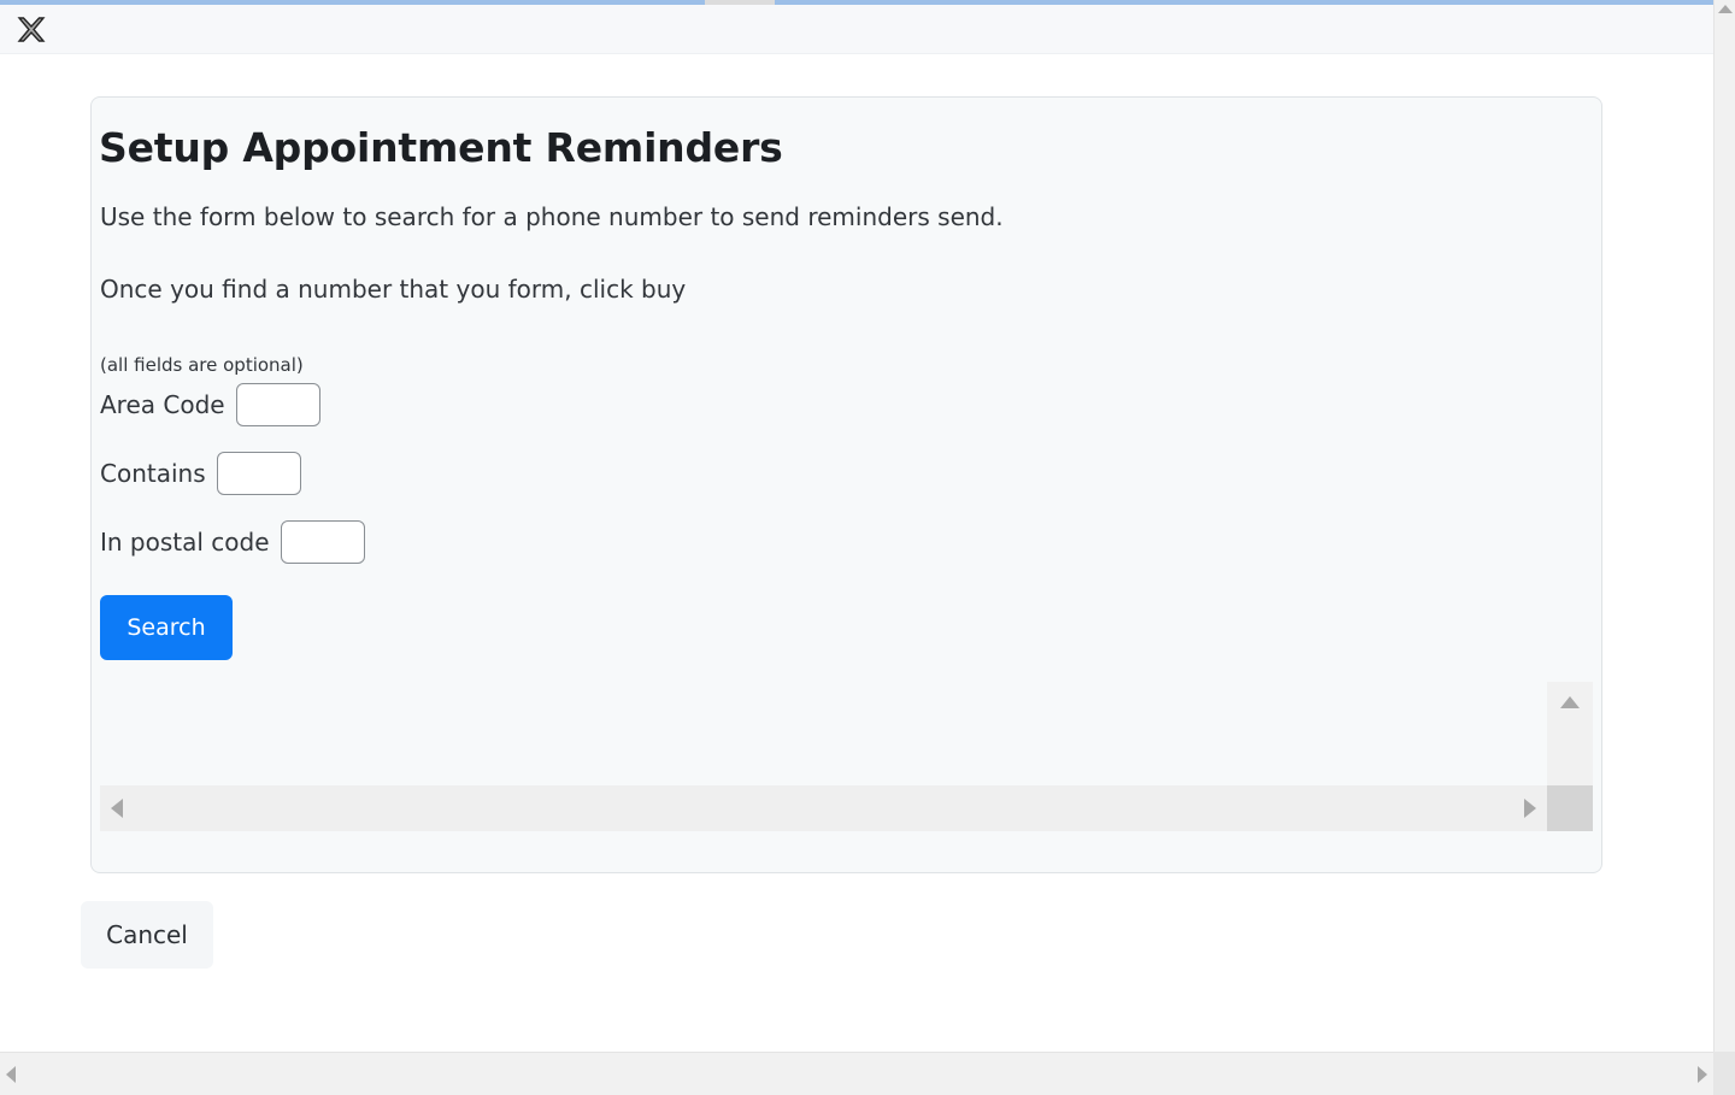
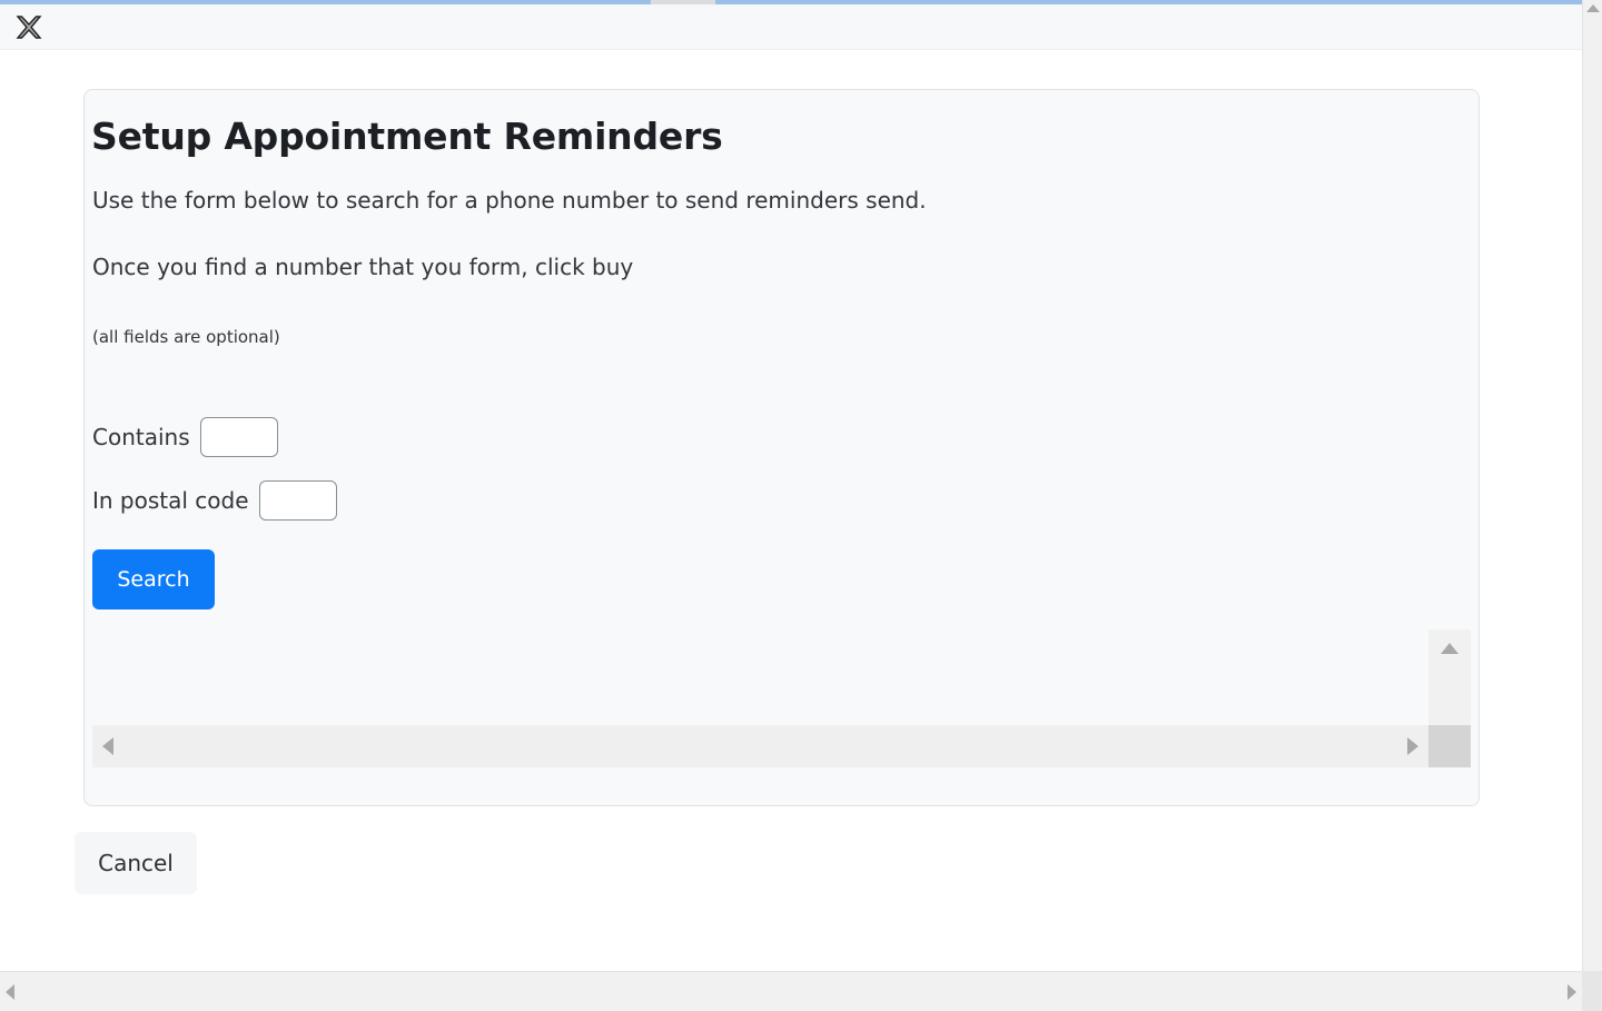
  Setup Appointment Reminders
  Use the form below to search for a phone number to send reminders send.
  Once you find a number that you form, click buy
  (all fields are optional)
- Area Code
  Contains
  In postal code
  Search
  Cancel
